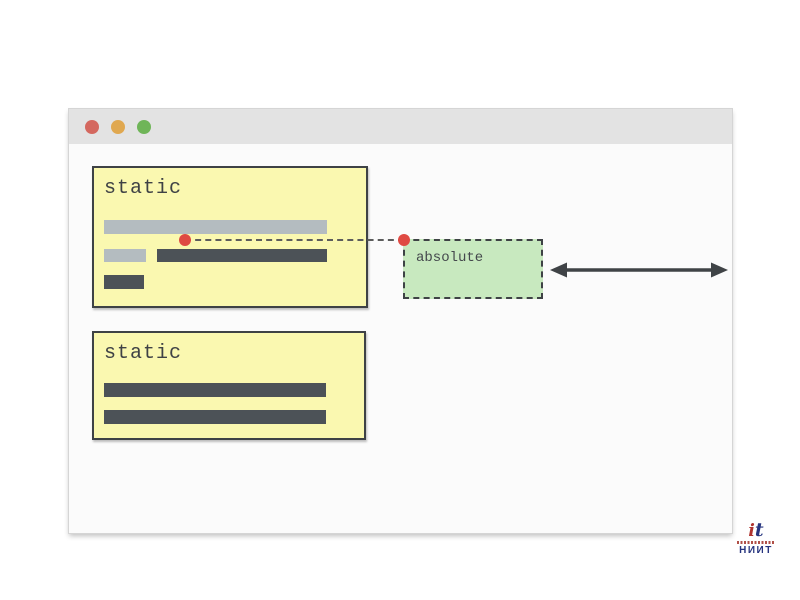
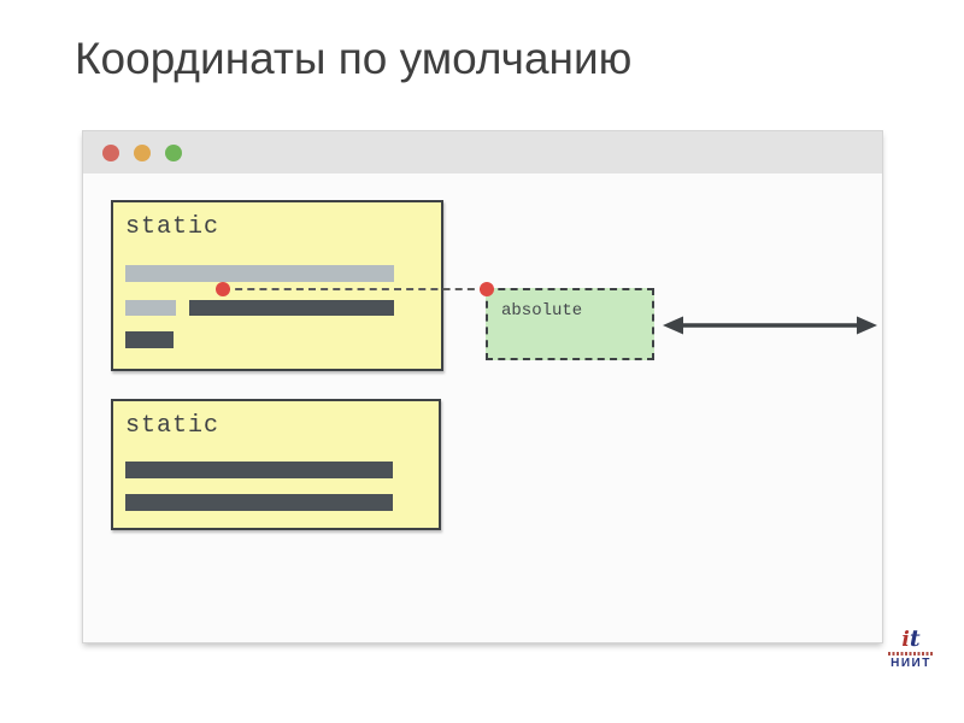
+ Координаты по умолчанию
  static
  static
  absolute
  it
  НИИТ
